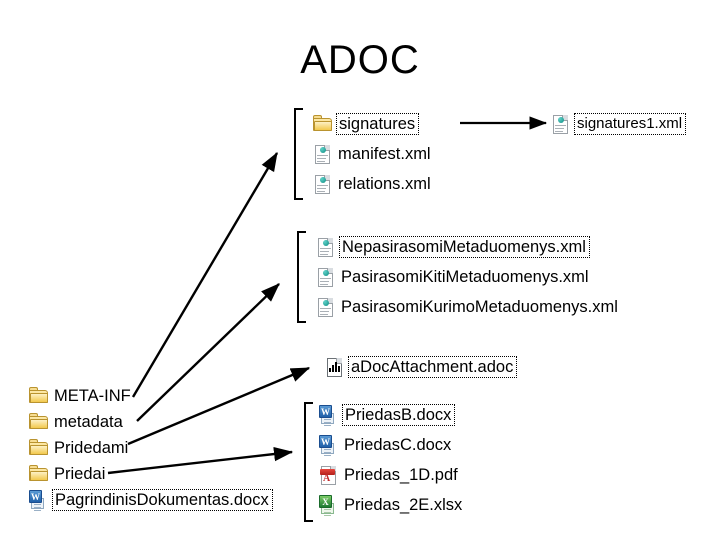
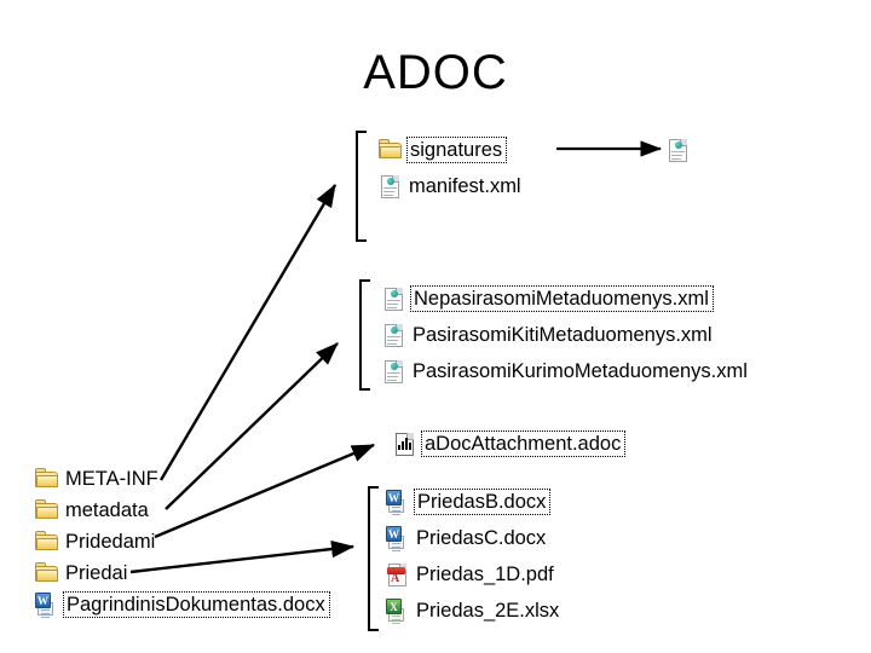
  ADOC
  META-INF
  metadata
  Pridedami
  Priedai
  W
  PagrindinisDokumentas.docx
  signatures
  manifest.xml
- relations.xml
- signatures1.xml
  NepasirasomiMetaduomenys.xml
  PasirasomiKitiMetaduomenys.xml
  PasirasomiKurimoMetaduomenys.xml
  aDocAttachment.adoc
  W
  PriedasB.docx
  W
  PriedasC.docx
  A
  Priedas_1D.pdf
  X
  Priedas_2E.xlsx
